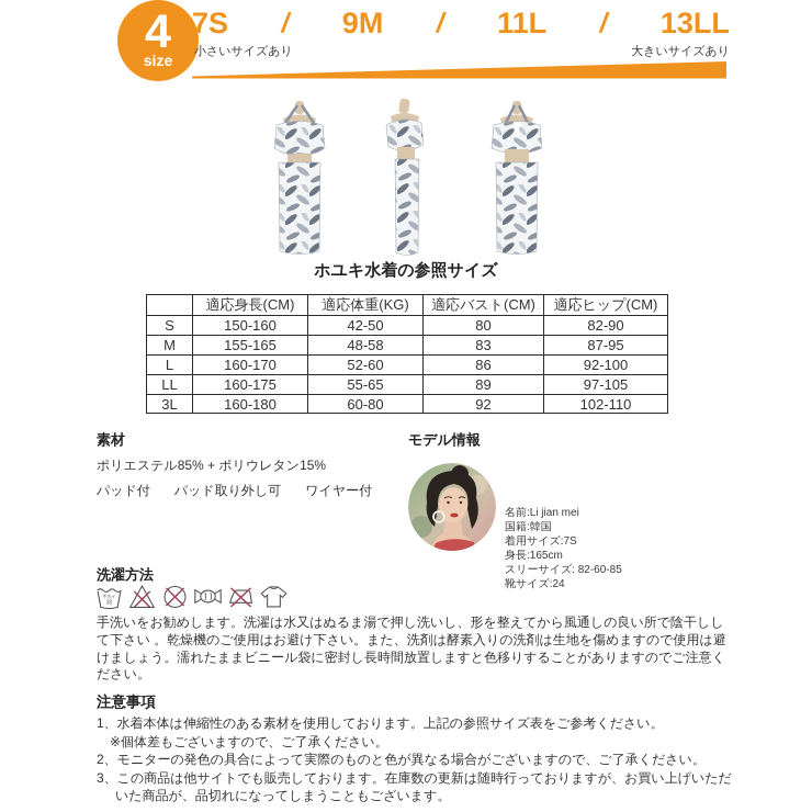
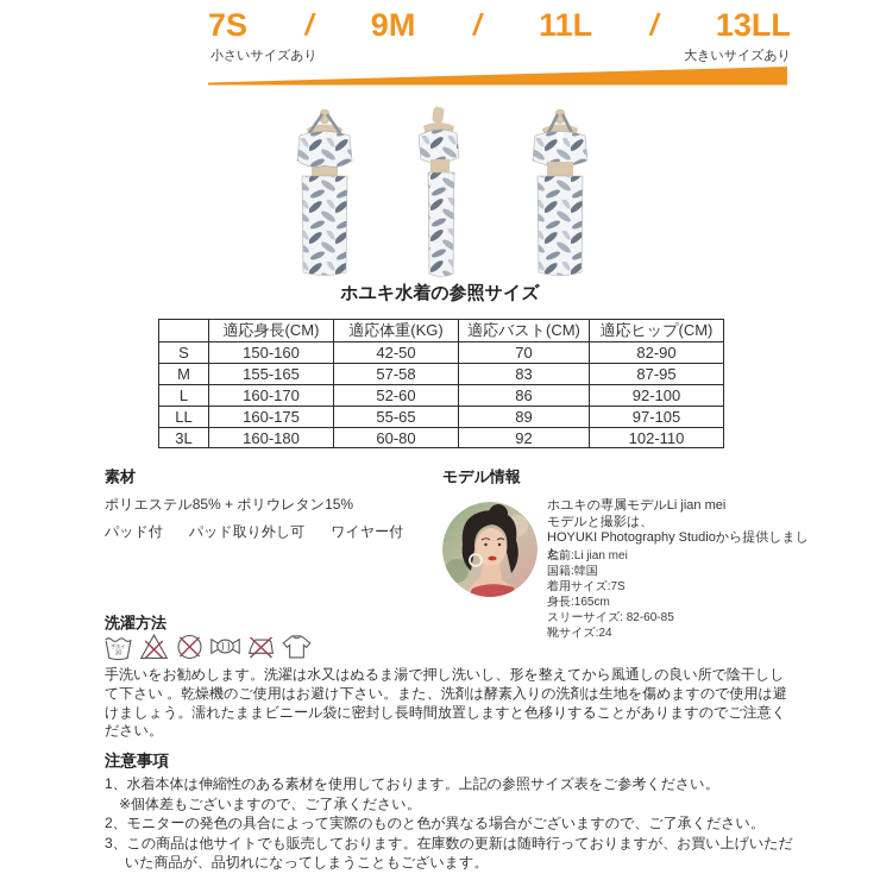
- 4
- size
  7S
  /
  9M
  /
  11L
  /
  13LL
  小さいサイズあり
  大きいサイズあり
  ホユキ水着の参照サイズ
  	適応身長(CM)	適応体重(KG)	適応バスト(CM)	適応ヒップ(CM)
- S	150-160	42-50	80	82-90
+ S	150-160	42-50	70	82-90
- M	155-165	48-58	83	87-95
+ M	155-165	57-58	83	87-95
  L	160-170	52-60	86	92-100
  LL	160-175	55-65	89	97-105
  3L	160-180	60-80	92	102-110
  素材
  ポリエステル85% + ポリウレタン15%
  パッド付
  パッド取り外し可
  ワイヤー付
  モデル情報
+ ホユキの専属モデルLi jian mei
+ モデルと撮影は、
+ HOYUKI Photography Studioから提供しました。
  名前:Li jian mei
  国籍:韓国
  着用サイズ:7S
  身長:165cm
  スリーサイズ: 82-60-85
  靴サイズ:24
  洗濯方法
  手洗いをお勧めします。洗濯は水又はぬるま湯で押し洗いし、形を整えてから風通しの良い所で陰干しして下さい 。乾燥機のご使用はお避け下さい。また、洗剤は酵素入りの洗剤は生地を傷めますので使用は避けましょう。濡れたままビニール袋に密封し長時間放置しますと色移りすることがありますのでご注意ください。
  注意事項
  1、水着本体は伸縮性のある素材を使用しております。上記の参照サイズ表をご参考ください。
  ※個体差もございますので、ご了承ください。
  2、モニターの発色の具合によって実際のものと色が異なる場合がございますので、ご了承ください。
  3、この商品は他サイトでも販売しております。在庫数の更新は随時行っておりますが、お買い上げいただいた商品が、品切れになってしまうこともございます。
